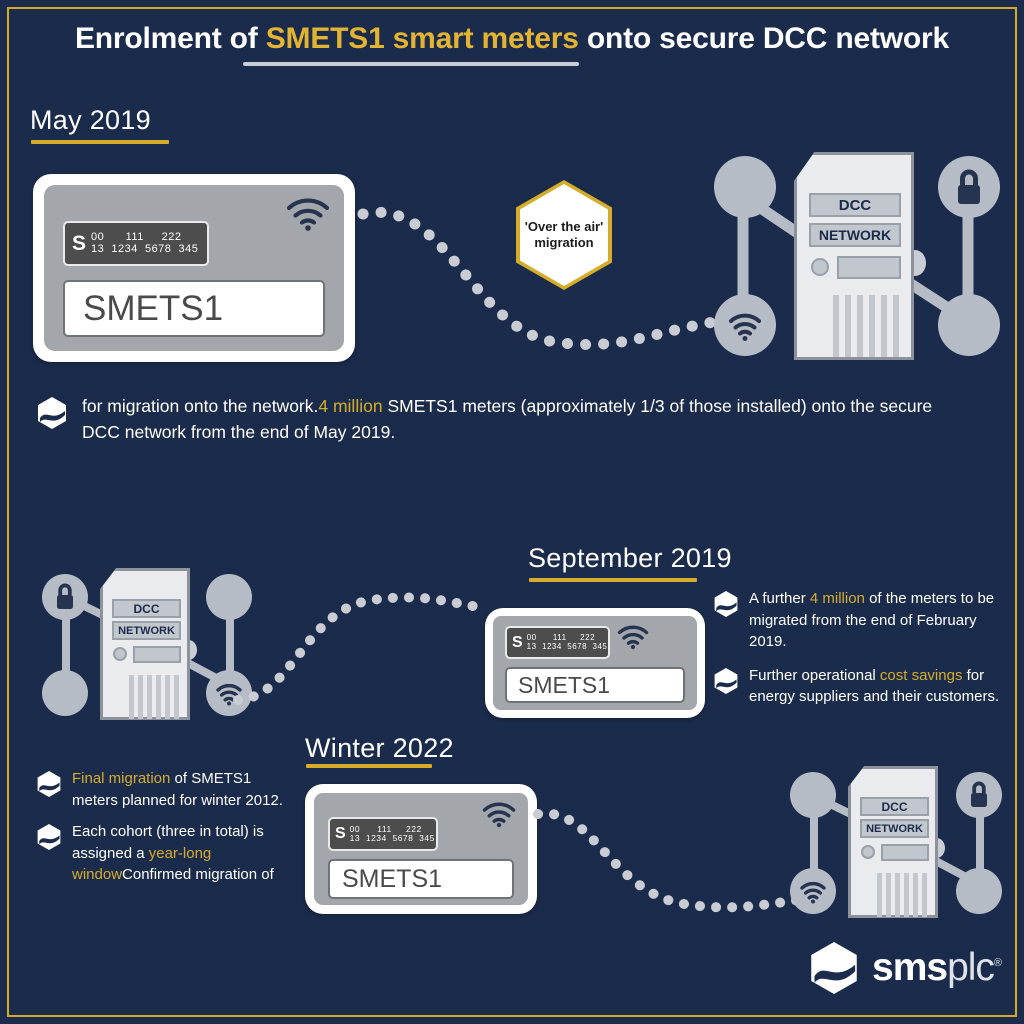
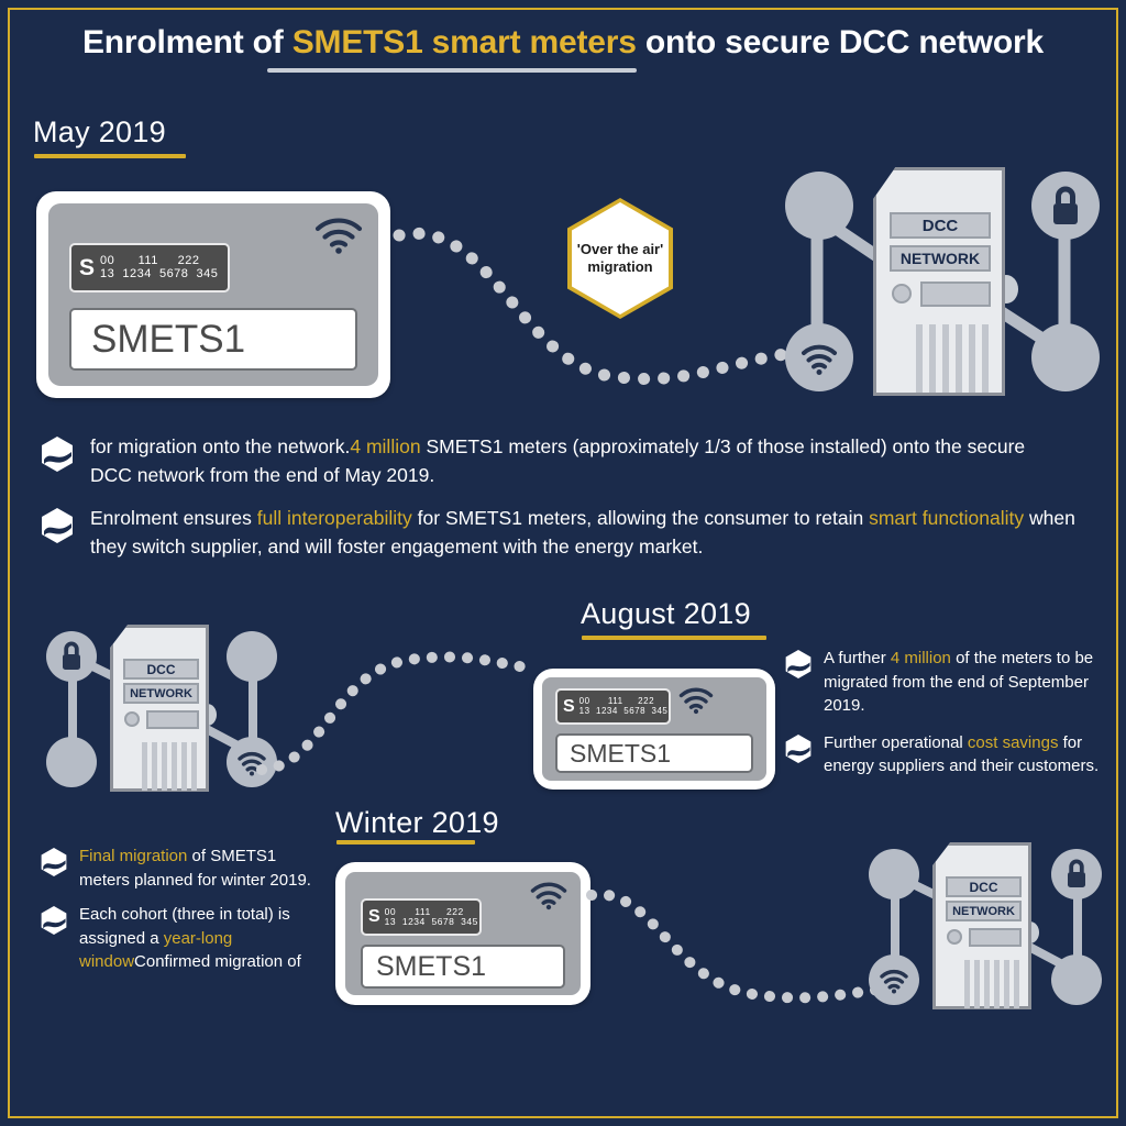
  Enrolment of SMETS1 smart meters onto secure DCC network
  May 2019
  S
  00 111 222
  13 1234 5678 345
  SMETS1
  'Over the air'
  migration
  DCC
  NETWORK
  for migration onto the network.4 million SMETS1 meters (approximately 1/3 of those installed) onto the secure DCC network from the end of May 2019.
+ Enrolment ensures full interoperability for SMETS1 meters, allowing the consumer to retain smart functionality when they switch supplier, and will foster engagement with the energy market.
- September 2019
+ August 2019
  DCC
  NETWORK
  S
  00 111 222
  13 1234 5678 345
  SMETS1
- A further 4 million of the meters to be migrated from the end of February 2019.
+ A further 4 million of the meters to be migrated from the end of September 2019.
  Further operational cost savings for energy suppliers and their customers.
- Winter 2022
+ Winter 2019
- Final migration of SMETS1 meters planned for winter 2012.
+ Final migration of SMETS1 meters planned for winter 2019.
  Each cohort (three in total) is assigned a year-long windowConfirmed migration of
  S
  00 111 222
  13 1234 5678 345
  SMETS1
  DCC
  NETWORK
- smsplc®
